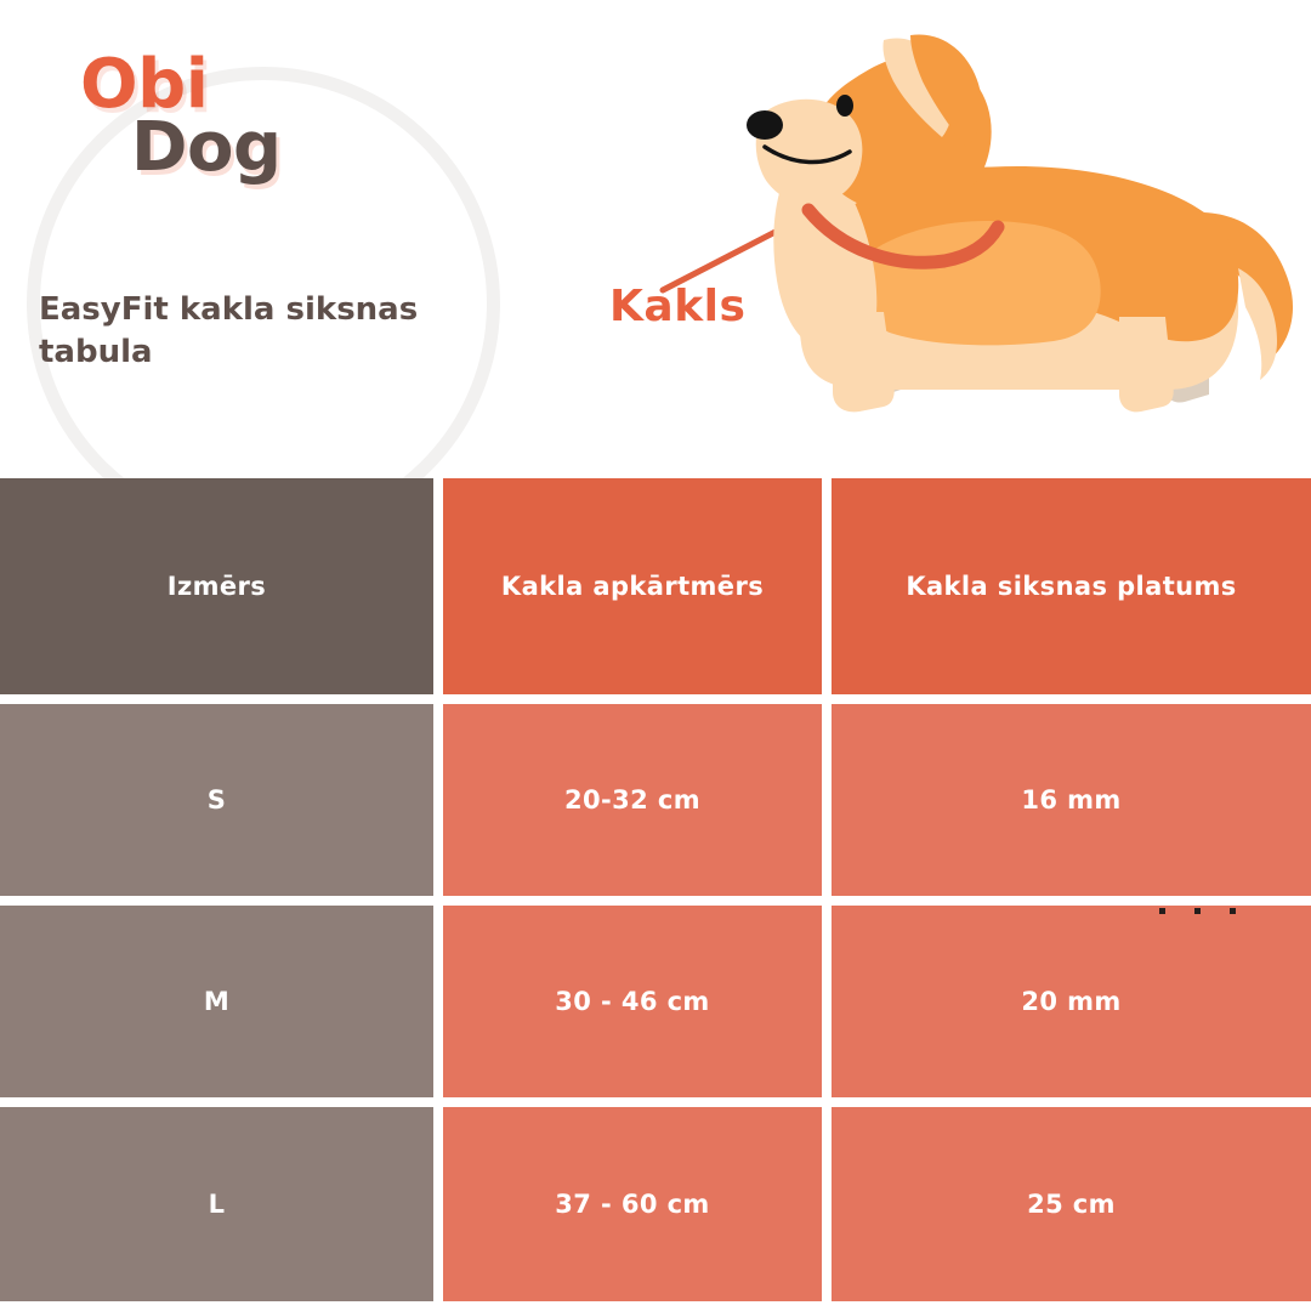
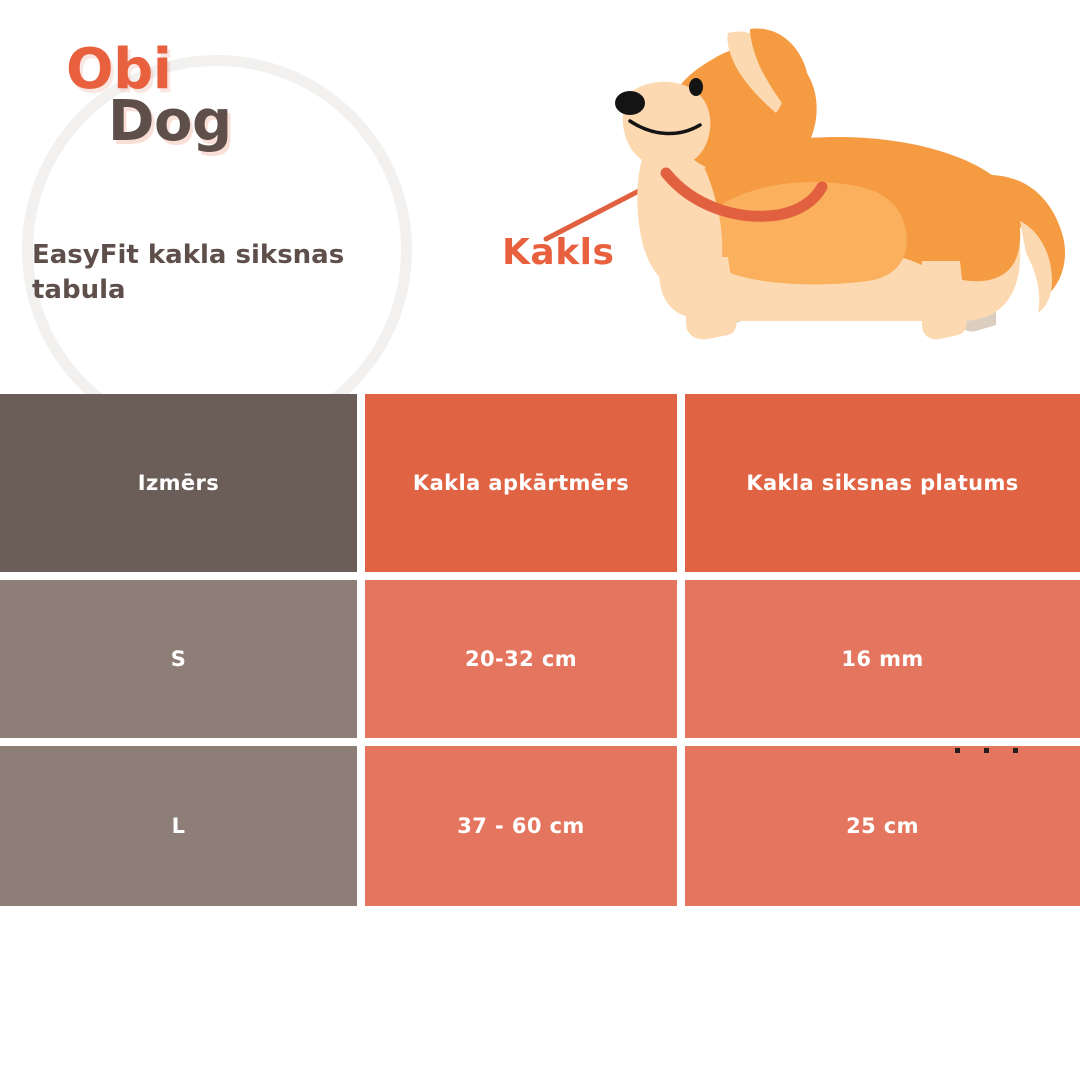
  Obi
  Dog
  EasyFit kakla siksnas tabula
  Kakls
  Izmērs
  Kakla apkārtmērs
  Kakla siksnas platums
  S
  20-32 cm
  16 mm
- M
- 30 - 46 cm
- 20 mm
  L
  37 - 60 cm
  25 cm
